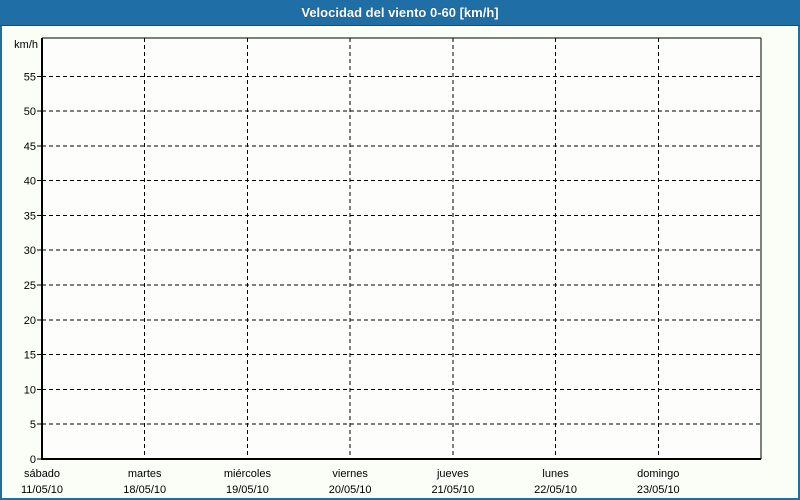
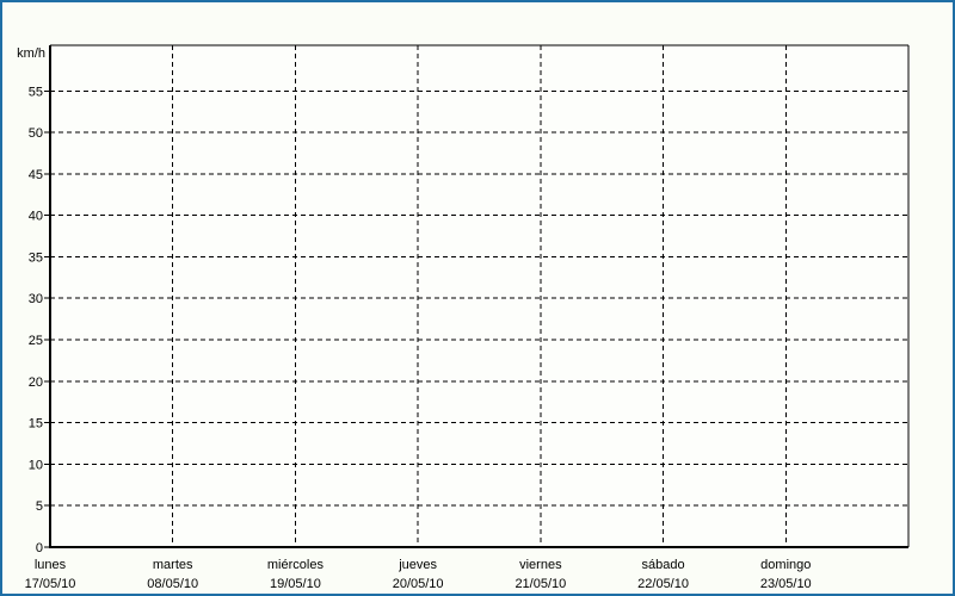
- Velocidad del viento 0-60 [km/h]
  km/h
  0
  5
  10
  15
  20
  25
  30
  35
  40
  45
  50
  55
- sábado
+ lunes
- 11/05/10
+ 17/05/10
  martes
- 18/05/10
+ 08/05/10
  miércoles
  19/05/10
- viernes
+ jueves
  20/05/10
- jueves
+ viernes
  21/05/10
- lunes
+ sábado
  22/05/10
  domingo
  23/05/10
